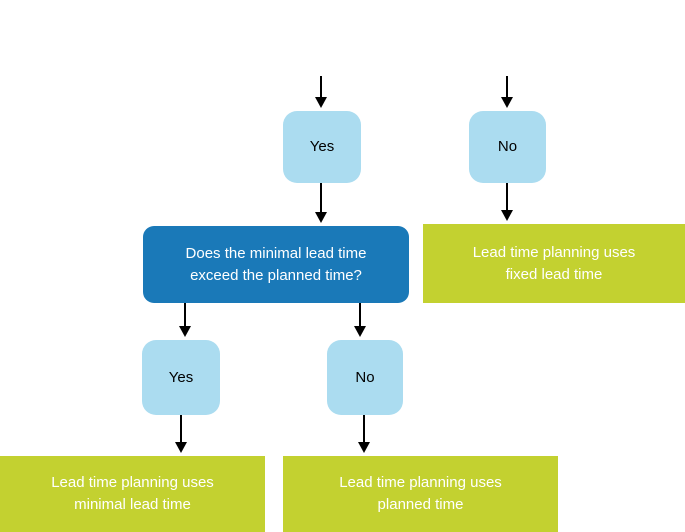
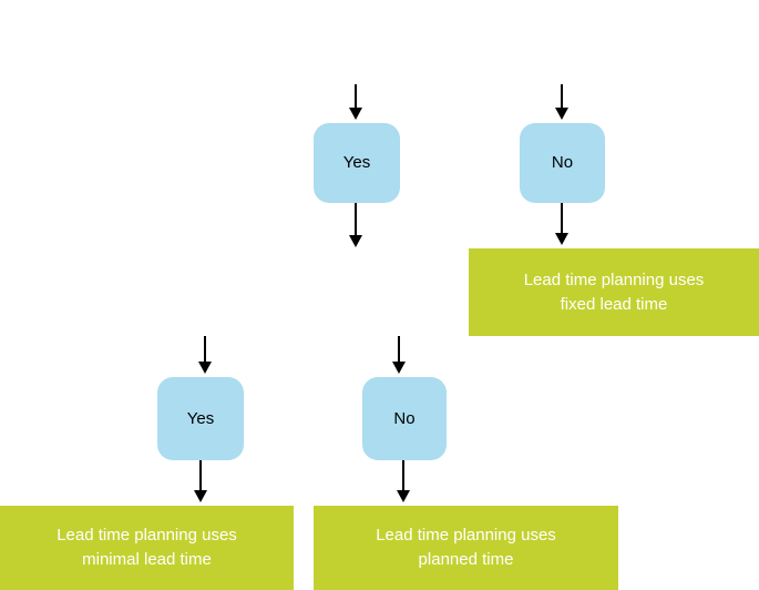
  Yes
  No
- Does the minimal lead time
- exceed the planned time?
  Lead time planning uses
  fixed lead time
  Yes
  No
  Lead time planning uses
  minimal lead time
  Lead time planning uses
  planned time
